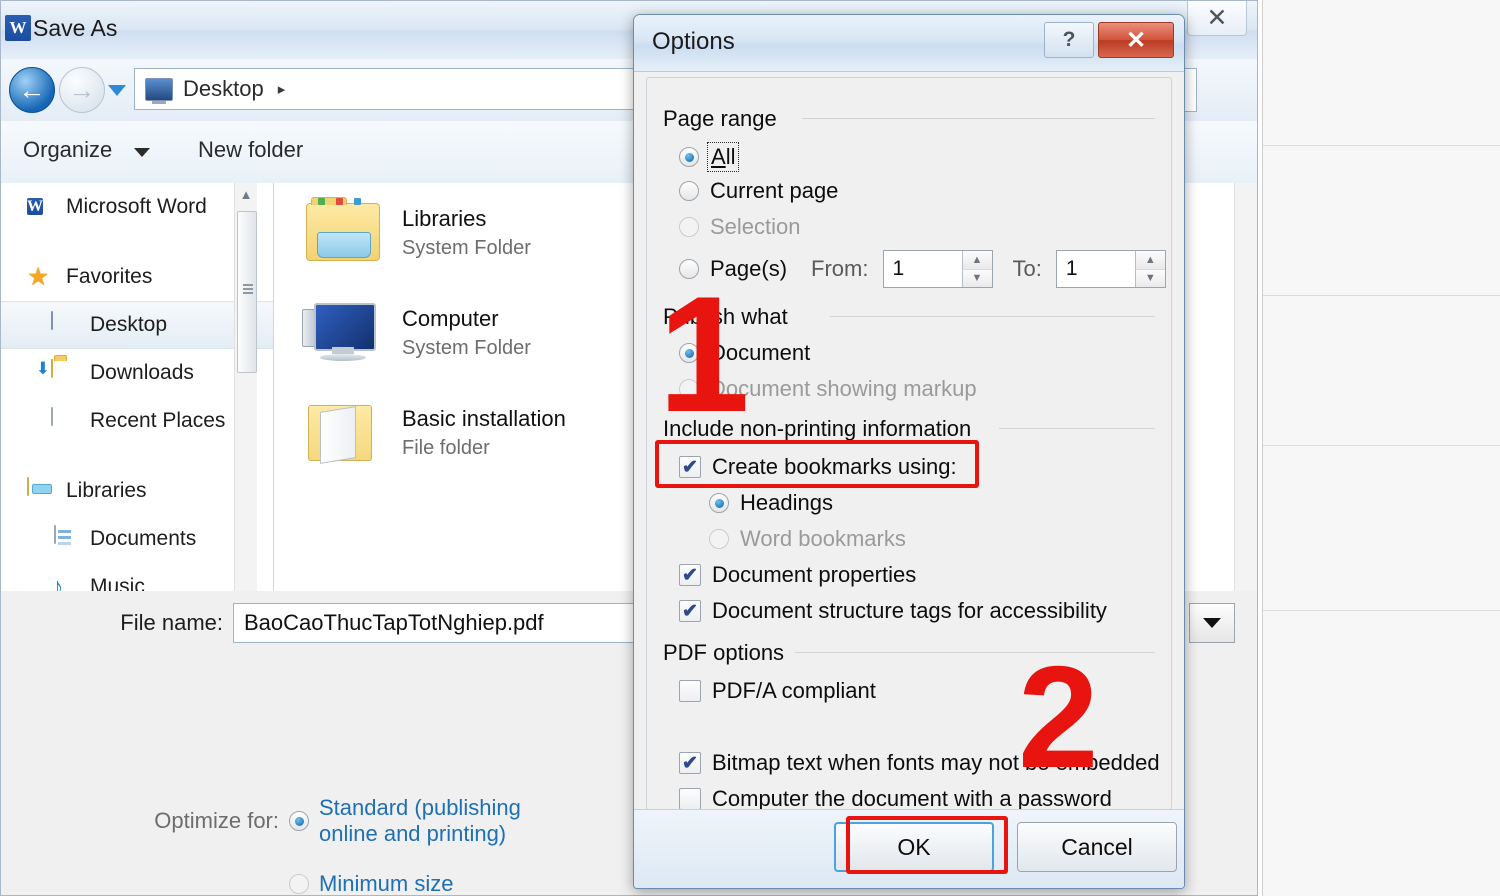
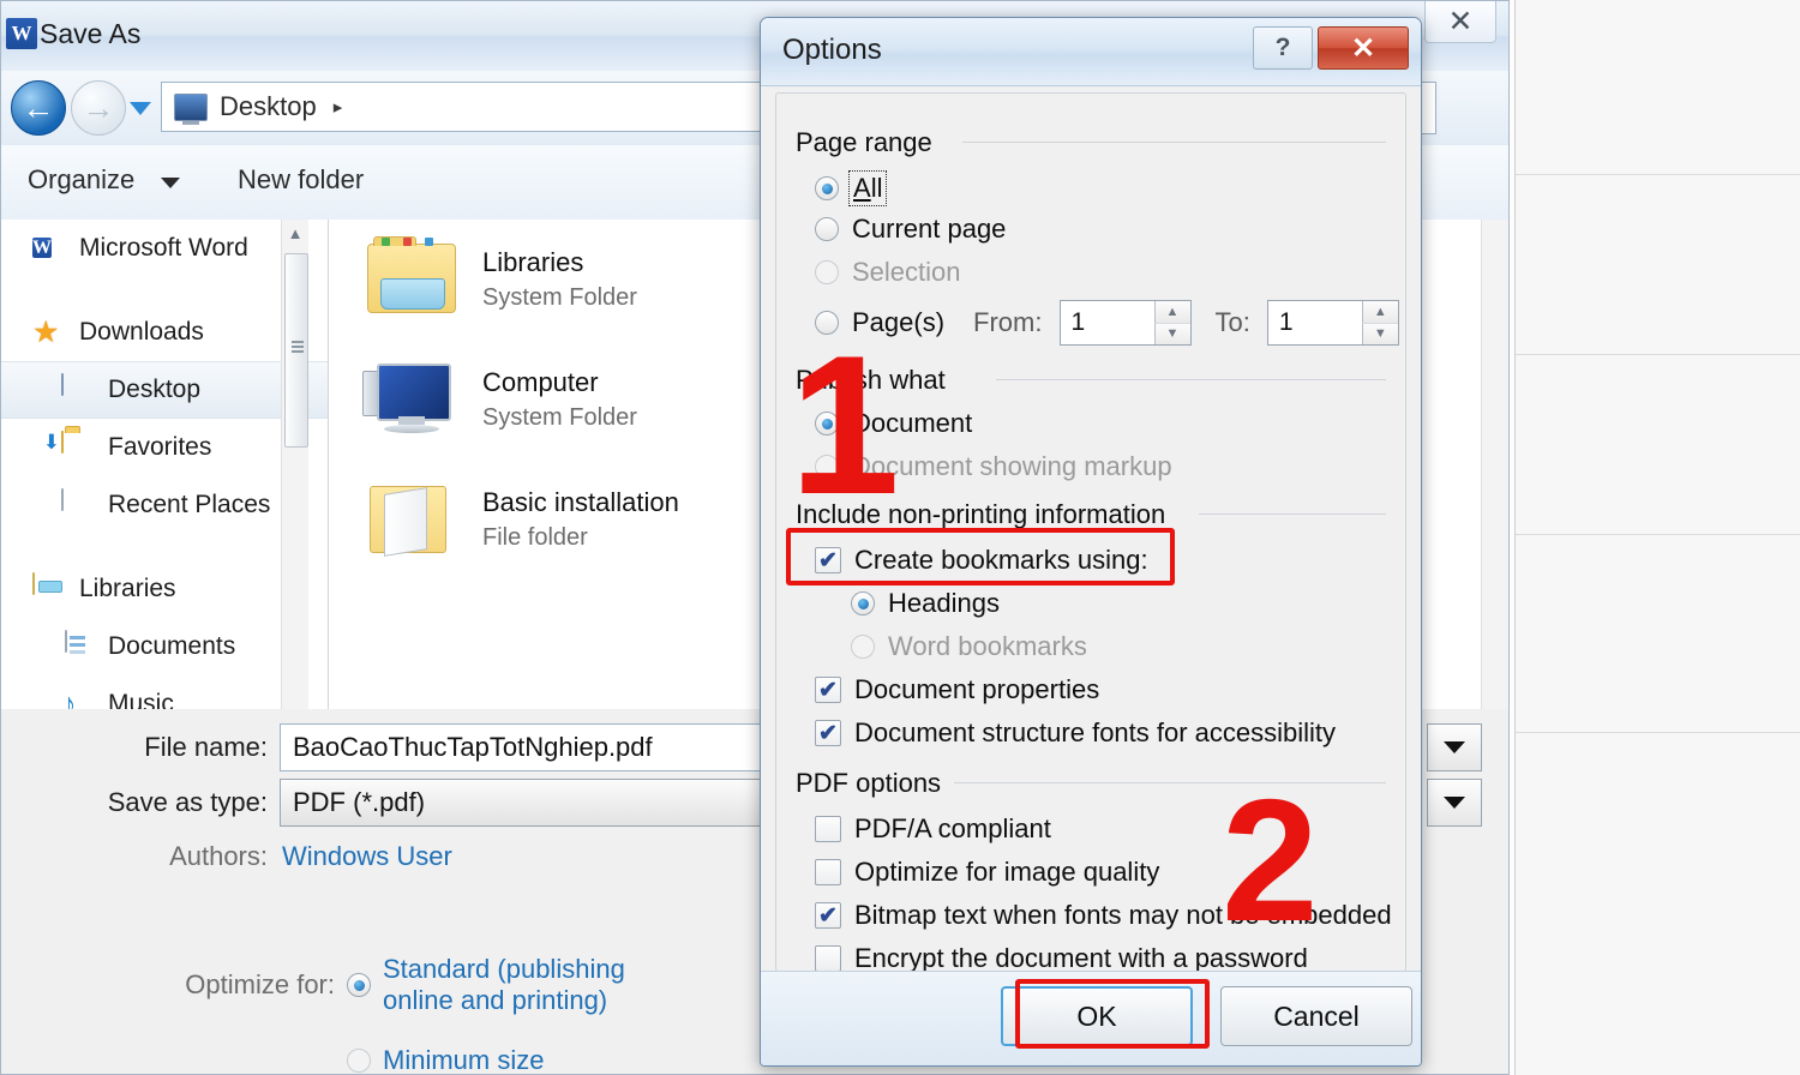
  W
  Save As
  ✕
  ←
  →
  Desktop
  ▸
  Organize
  New folder
  W
  Microsoft Word
  ★
- Favorites
+ Downloads
  Desktop
  ⬇
- Downloads
+ Favorites
  Recent Places
  Libraries
  Documents
  ♪
  Music
  ▲
  Libraries
  System Folder
  Computer
  System Folder
  Basic installation
  File folder
  File name:
  BaoCaoThucTapTotNghiep.pdf
+ Save as type:
+ PDF (*.pdf)
+ Authors:
+ Windows User
  Optimize for:
  Standard (publishing
  online and printing)
  Minimum size
  Options
  ?
  ✕
  Page range
  All
  Current page
  Selection
  Page(s)
  From:
  1
  ▲
  ▼
  To:
  1
  ▲
  ▼
  Publish what
  Document
  Document showing markup
  Include non-printing information
  ✔
  Create bookmarks using:
  Headings
  Word bookmarks
  ✔
  Document properties
  ✔
- Document structure tags for accessibility
+ Document structure fonts for accessibility
  PDF options
  PDF/A compliant
+ Optimize for image quality
  ✔
  Bitmap text when fonts may not be embedded
- Computer the document with a password
+ Encrypt the document with a password
  OK
  Cancel
  1
  2
